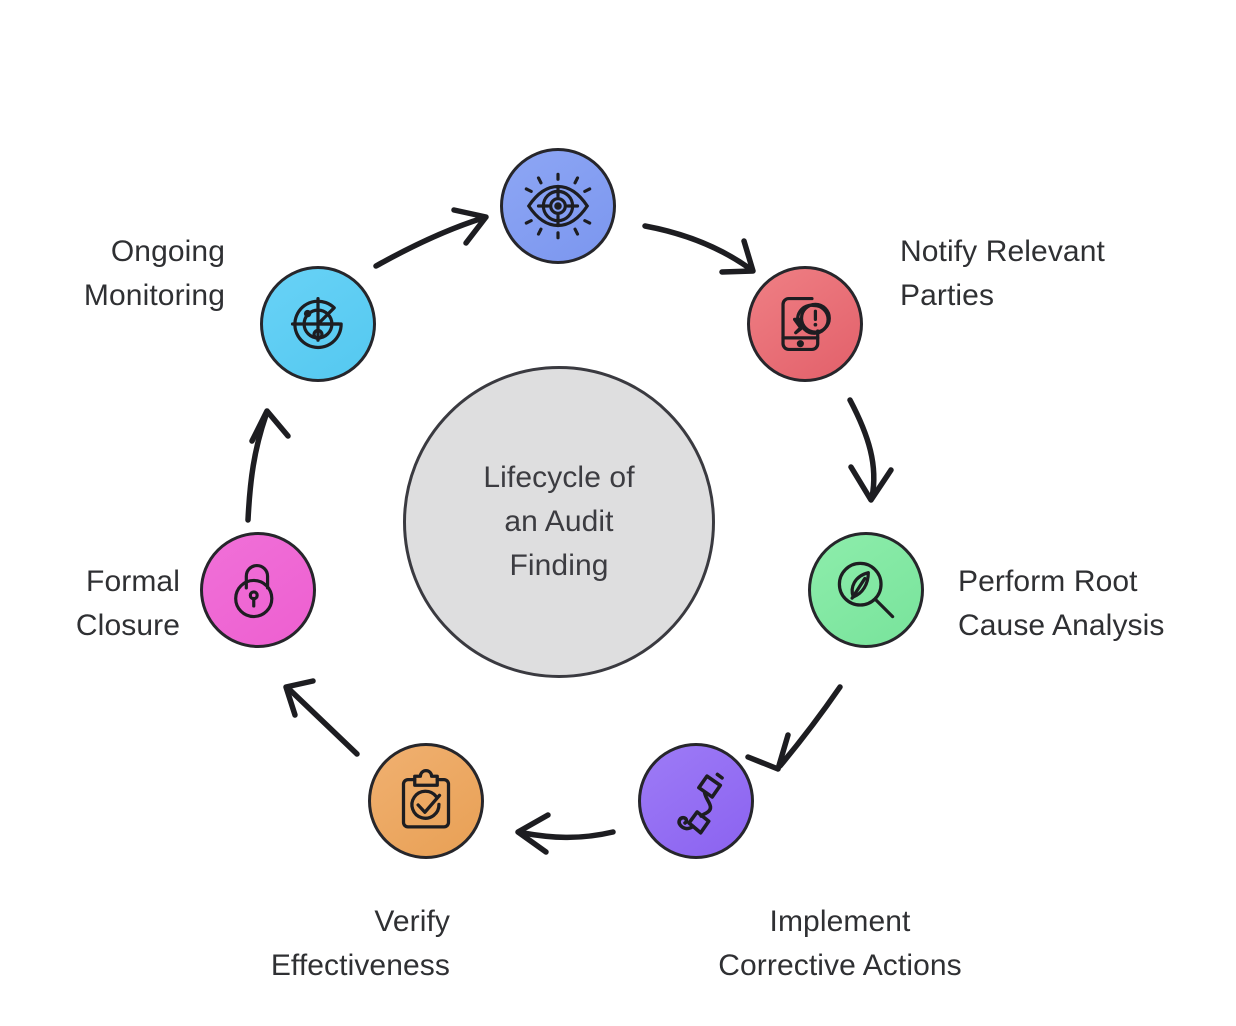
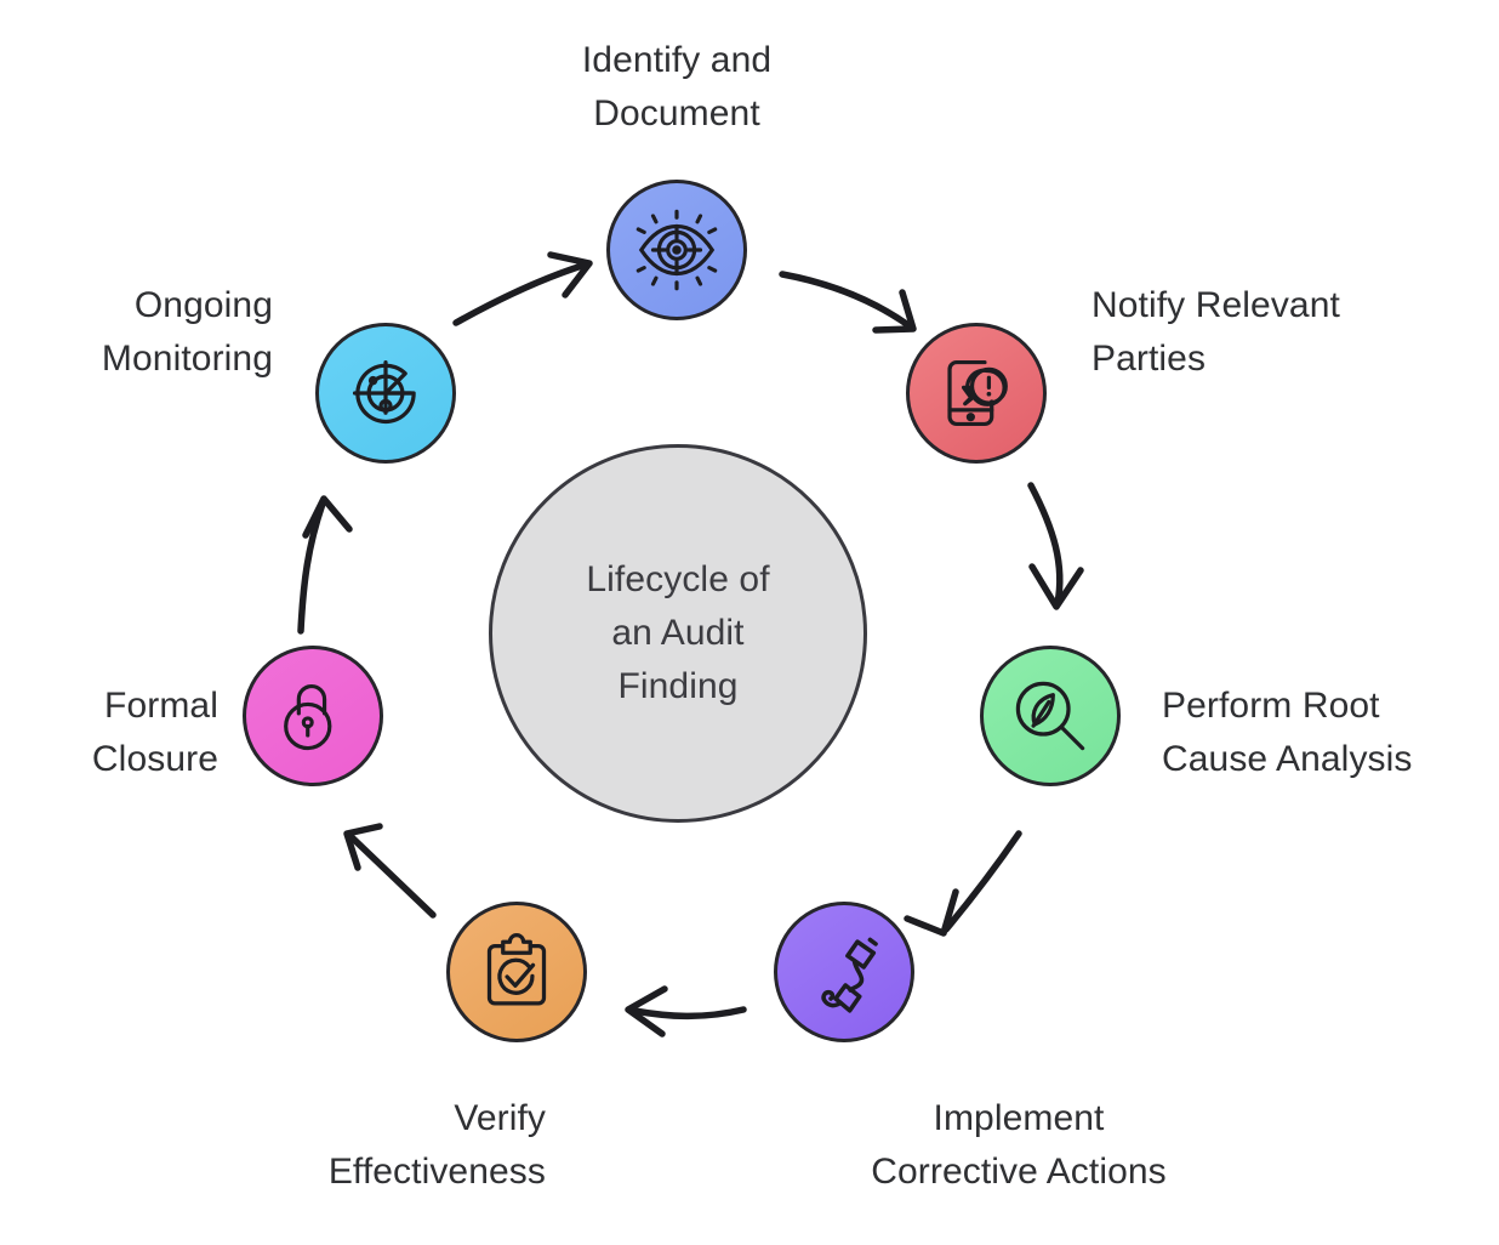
  Lifecycle of
  an Audit
  Finding
+ Identify and
+ Document
  Notify Relevant
  Parties
  Perform Root
  Cause Analysis
  Implement
  Corrective Actions
  Verify
  Effectiveness
  Formal
  Closure
  Ongoing
  Monitoring
